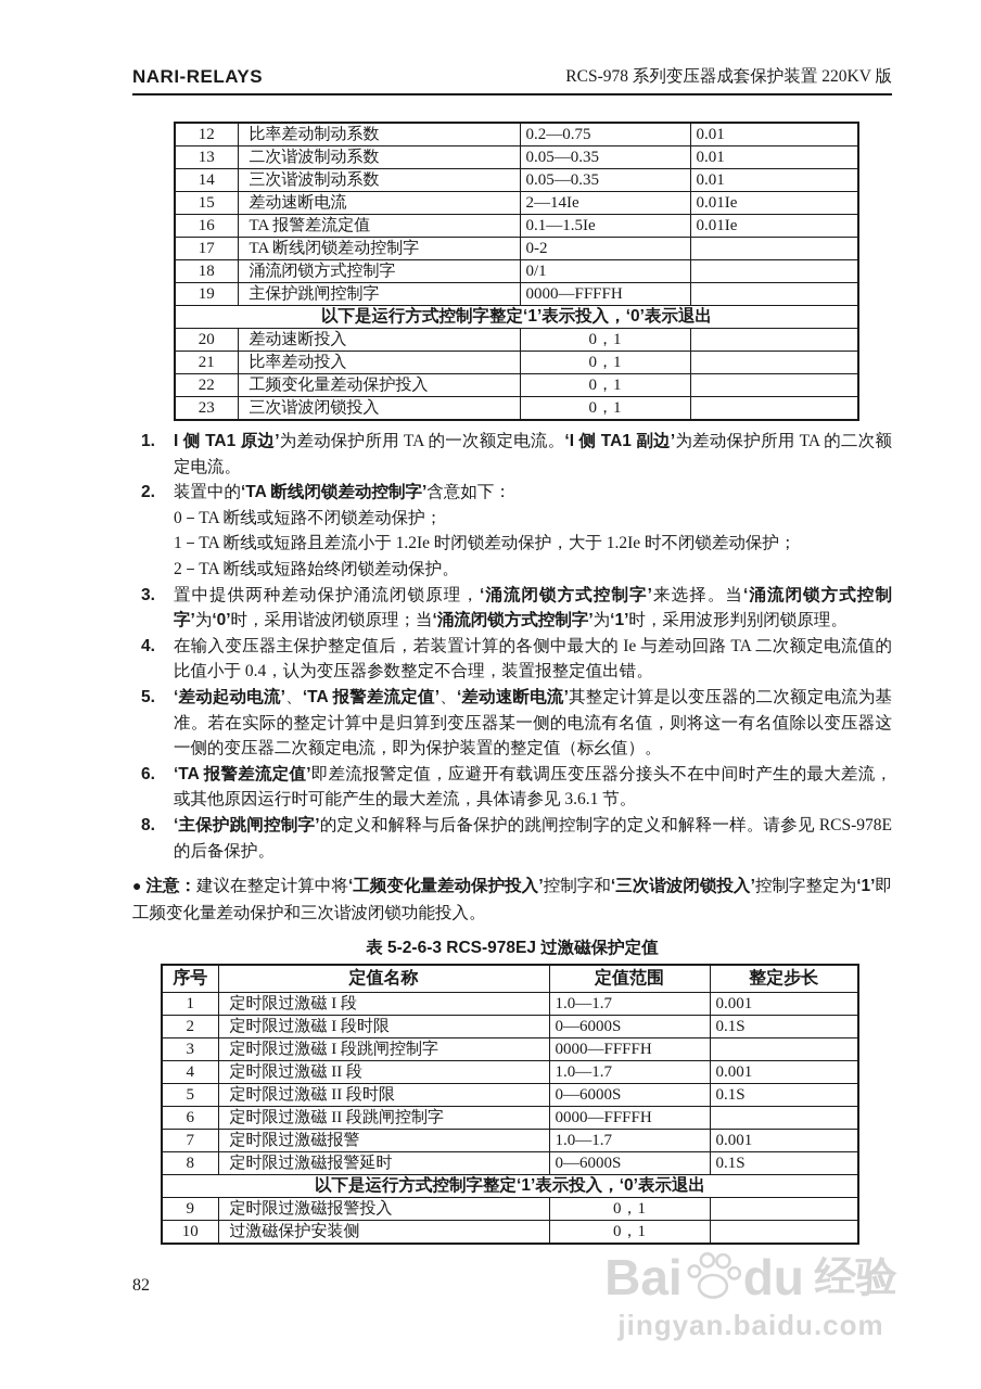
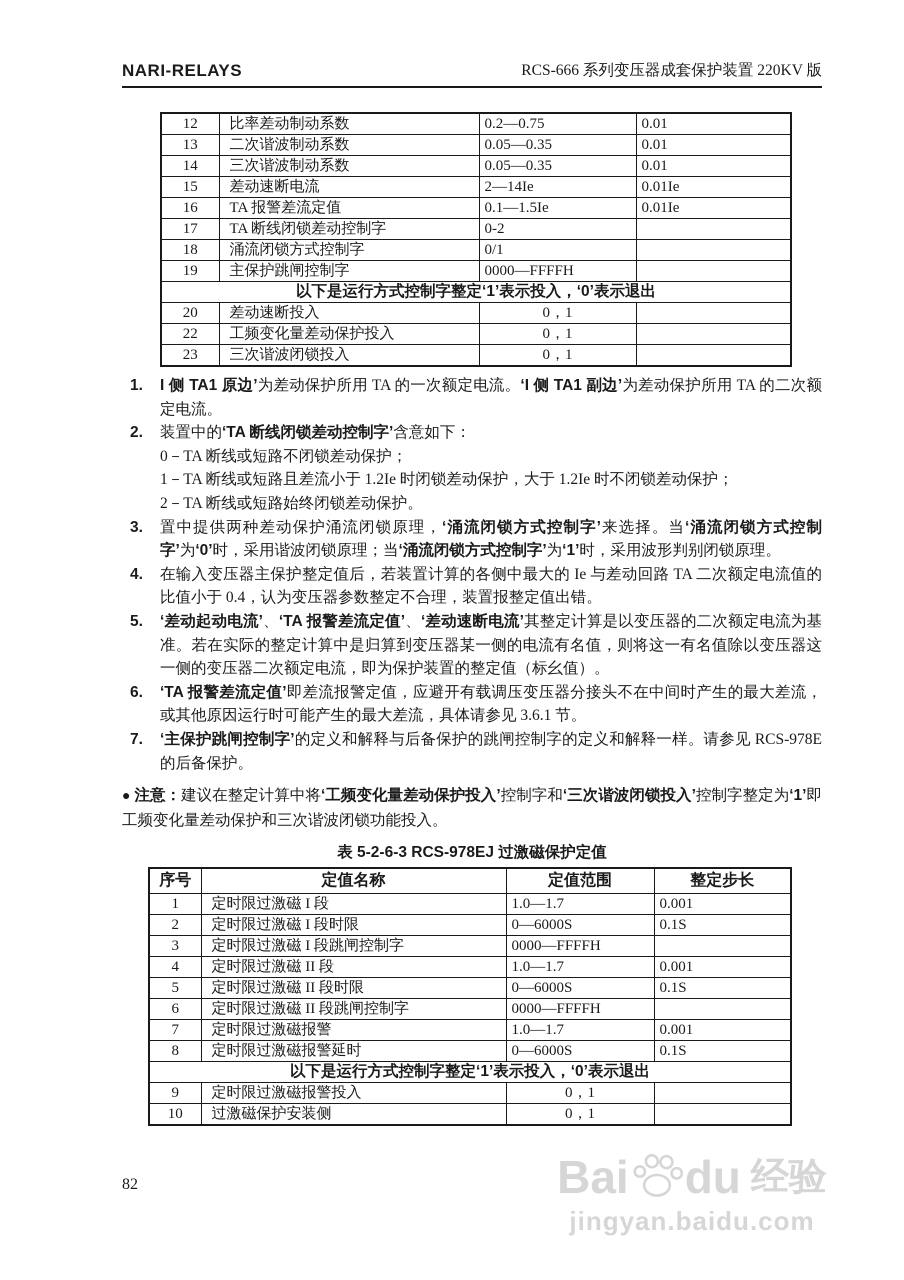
  NARI-RELAYS
- RCS-978 系列变压器成套保护装置 220KV 版
+ RCS-666 系列变压器成套保护装置 220KV 版
  12	比率差动制动系数	0.2—0.75	0.01
  13	二次谐波制动系数	0.05—0.35	0.01
  14	三次谐波制动系数	0.05—0.35	0.01
  15	差动速断电流	2—14Ie	0.01Ie
  16	TA 报警差流定值	0.1—1.5Ie	0.01Ie
  17	TA 断线闭锁差动控制字	0-2
  18	涌流闭锁方式控制字	0/1
  19	主保护跳闸控制字	0000—FFFFH
  以下是运行方式控制字整定‘1’表示投入，‘0’表示退出
  20	差动速断投入	0，1
- 21	比率差动投入	0，1
  22	工频变化量差动保护投入	0，1
  23	三次谐波闭锁投入	0，1
  1.
  I 侧 TA1 原边’为差动保护所用 TA 的一次额定电流。‘I 侧 TA1 副边’为差动保护所用 TA 的二次额定电流。
  2.
  装置中的‘TA 断线闭锁差动控制字’含意如下：
  0－TA 断线或短路不闭锁差动保护；
  1－TA 断线或短路且差流小于 1.2Ie 时闭锁差动保护，大于 1.2Ie 时不闭锁差动保护；
  2－TA 断线或短路始终闭锁差动保护。
  3.
  置中提供两种差动保护涌流闭锁原理，‘涌流闭锁方式控制字’来选择。当‘涌流闭锁方式控制字’为‘0’时，采用谐波闭锁原理；当‘涌流闭锁方式控制字’为‘1’时，采用波形判别闭锁原理。
  4.
  在输入变压器主保护整定值后，若装置计算的各侧中最大的 Ie 与差动回路 TA 二次额定电流值的比值小于 0.4，认为变压器参数整定不合理，装置报整定值出错。
  5.
  ‘差动起动电流’、‘TA 报警差流定值’、‘差动速断电流’其整定计算是以变压器的二次额定电流为基准。若在实际的整定计算中是归算到变压器某一侧的电流有名值，则将这一有名值除以变压器这一侧的变压器二次额定电流，即为保护装置的整定值（标幺值）。
  6.
  ‘TA 报警差流定值’即差流报警定值，应避开有载调压变压器分接头不在中间时产生的最大差流，或其他原因运行时可能产生的最大差流，具体请参见 3.6.1 节。
- 8.
+ 7.
  ‘主保护跳闸控制字’的定义和解释与后备保护的跳闸控制字的定义和解释一样。请参见 RCS-978E 的后备保护。
  ● 注意：建议在整定计算中将‘工频变化量差动保护投入’控制字和‘三次谐波闭锁投入’控制字整定为‘1’即工频变化量差动保护和三次谐波闭锁功能投入。
  表 5-2-6-3 RCS-978EJ 过激磁保护定值
  序号	定值名称	定值范围	整定步长
  1	定时限过激磁 I 段	1.0—1.7	0.001
  2	定时限过激磁 I 段时限	0—6000S	0.1S
  3	定时限过激磁 I 段跳闸控制字	0000—FFFFH
  4	定时限过激磁 II 段	1.0—1.7	0.001
  5	定时限过激磁 II 段时限	0—6000S	0.1S
  6	定时限过激磁 II 段跳闸控制字	0000—FFFFH
  7	定时限过激磁报警	1.0—1.7	0.001
  8	定时限过激磁报警延时	0—6000S	0.1S
  以下是运行方式控制字整定‘1’表示投入，‘0’表示退出
  9	定时限过激磁报警投入	0，1
  10	过激磁保护安装侧	0，1
  82
  Bai
  du
  经验
  jingyan.baidu.com
